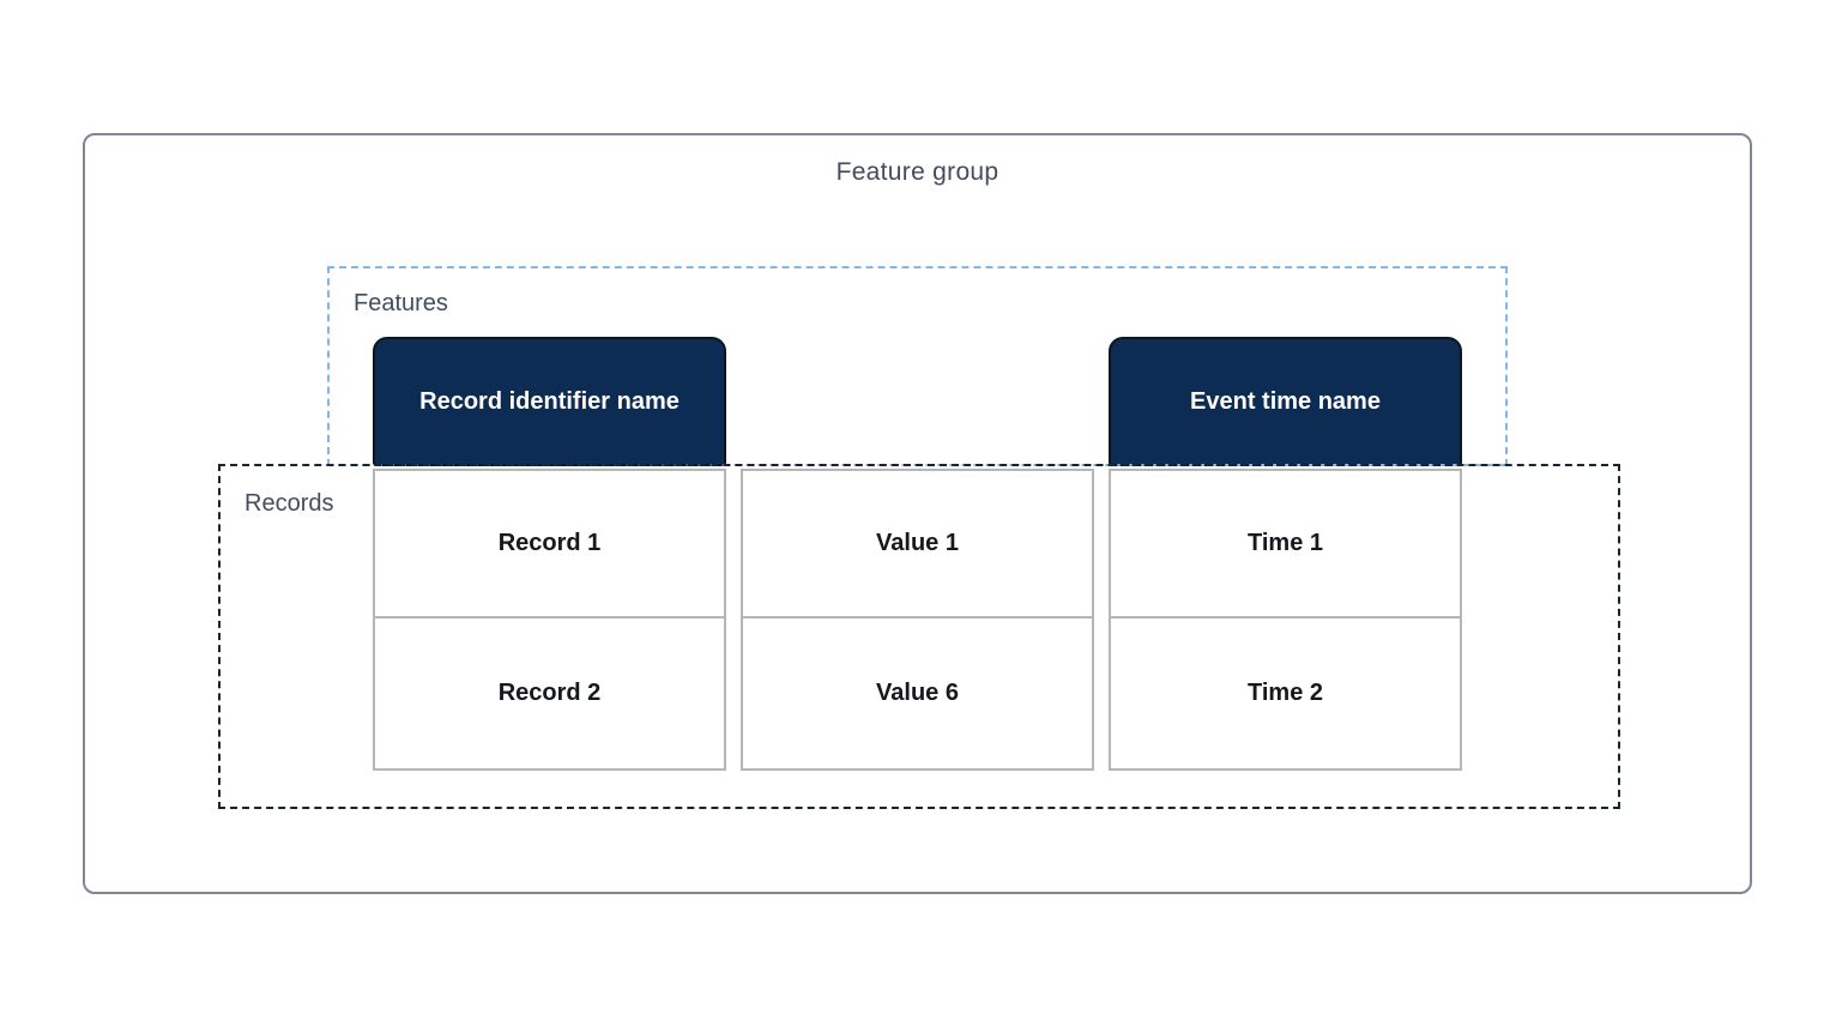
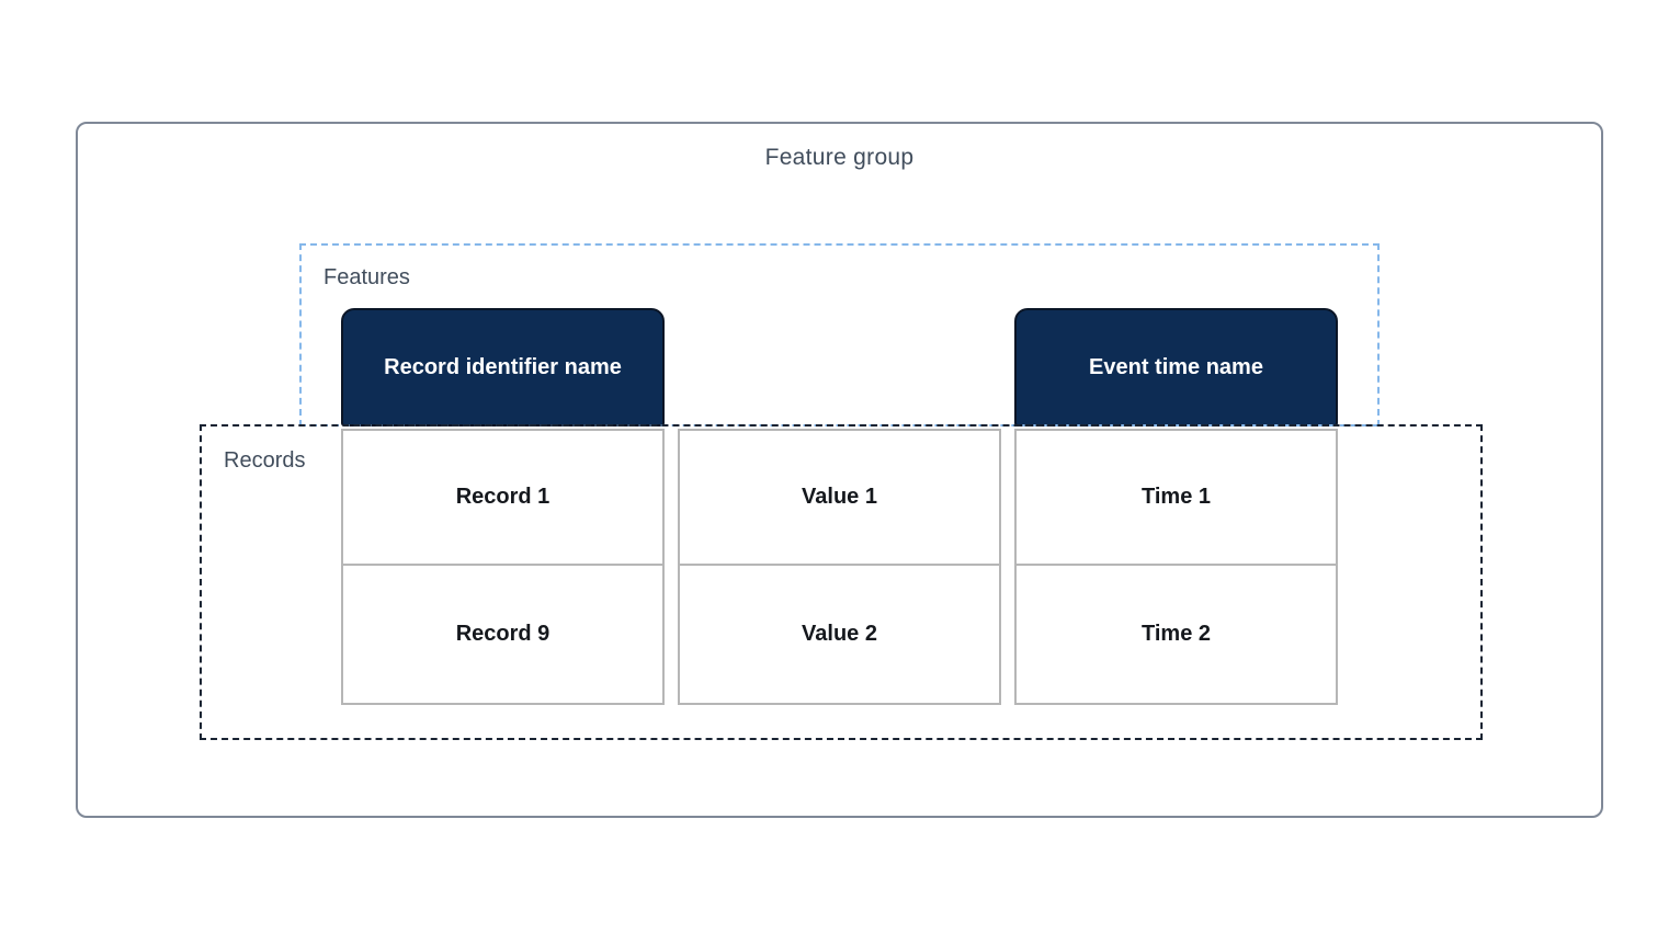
  Feature group
  Record 1
- Record 2
+ Record 9
  Value 1
- Value 6
+ Value 2
  Time 1
  Time 2
  Record identifier name
  Event time name
  Features
  Records
